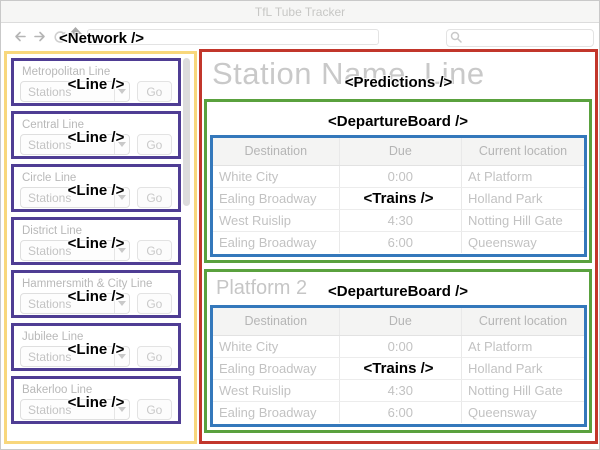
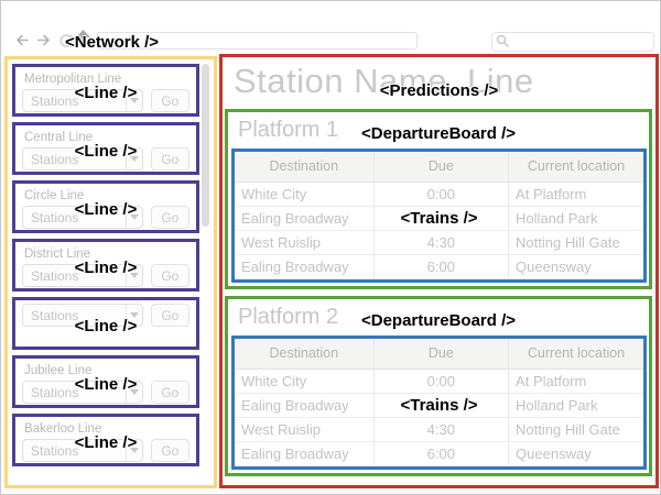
- TfL Tube Tracker
  <Network />
  Metropolitan Line
  Stations
  Go
  <Line />
  Central Line
  Stations
  Go
  <Line />
  Circle Line
  Stations
  Go
  <Line />
  District Line
  Stations
  Go
  <Line />
- Hammersmith & City Line
  Stations
  Go
  <Line />
  Jubilee Line
  Stations
  Go
  <Line />
  Bakerloo Line
  Stations
  Go
  <Line />
  Station Name, Line
  <Predictions />
+ Platform 1
  <DepartureBoard />
  Destination	Due	Current location
  White City	0:00	At Platform
  Ealing Broadway	2:00	Holland Park
  West Ruislip	4:30	Notting Hill Gate
  Ealing Broadway	6:00	Queensway
  <Trains />
  Platform 2
  <DepartureBoard />
  Destination	Due	Current location
  White City	0:00	At Platform
  Ealing Broadway	2:00	Holland Park
  West Ruislip	4:30	Notting Hill Gate
  Ealing Broadway	6:00	Queensway
  <Trains />
